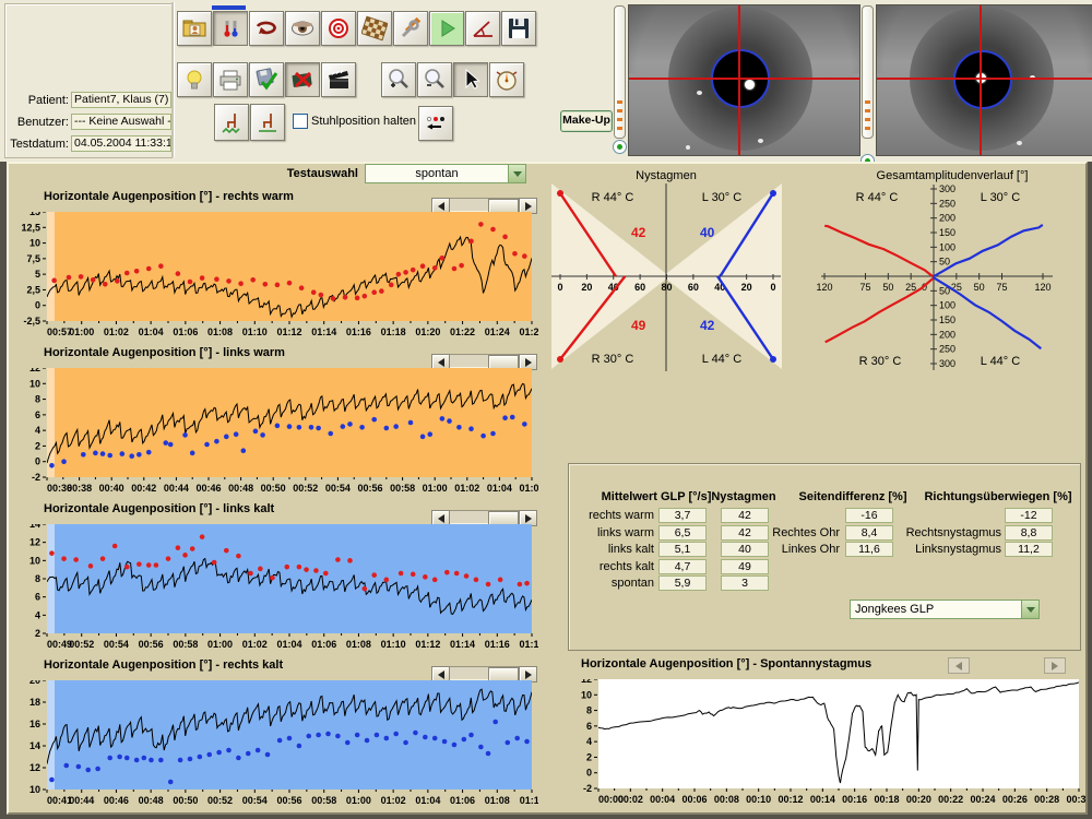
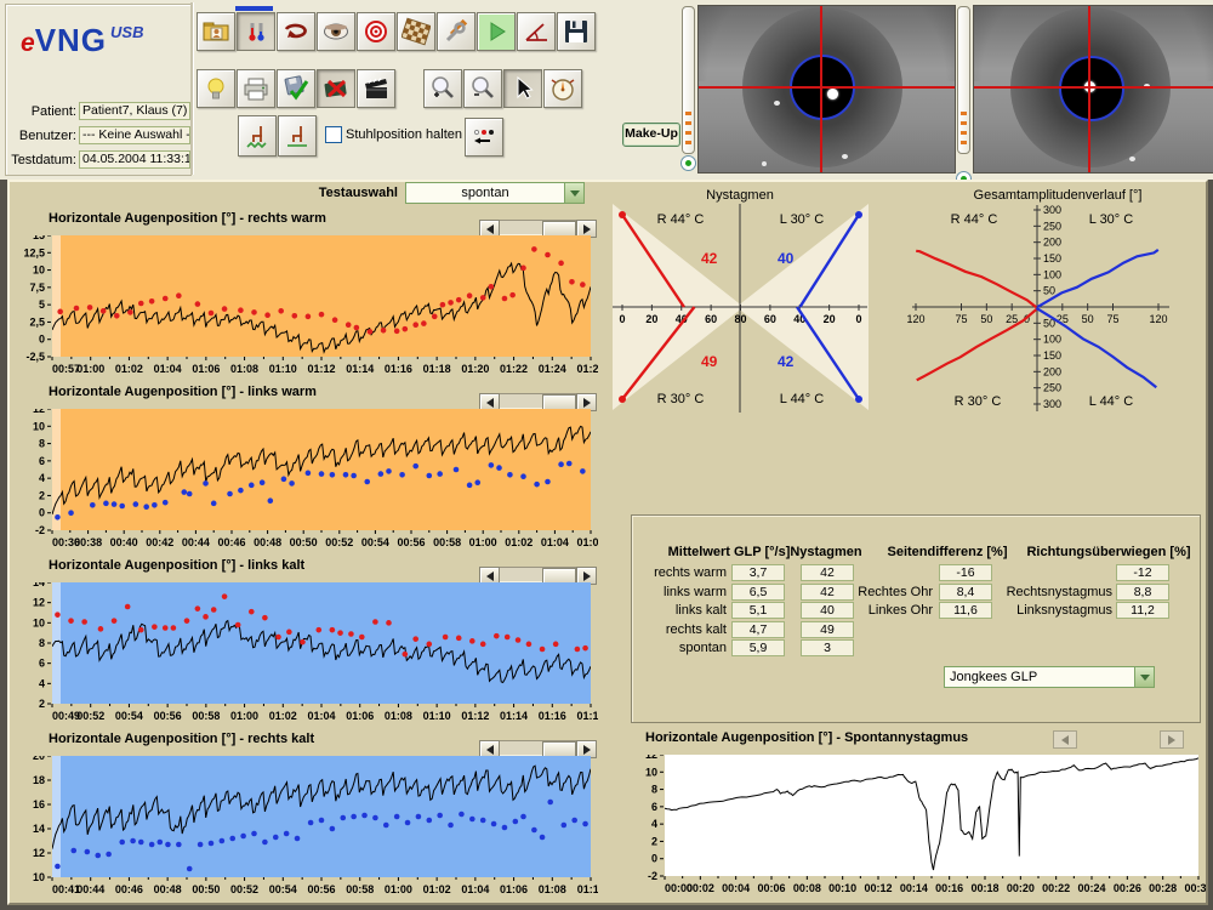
+ eVNG USB
  Patient:
  Patient7, Klaus (7)
  Benutzer:
  --- Keine Auswahl -
  Testdatum:
  04.05.2004 11:33:1
  Stuhlposition halten
  Make-Up
  Testauswahl
  spontan
  Horizontale Augenposition [°] - rechts warm
  15
  12,5
  10
  7,5
  5
  2,5
  0
  -2,5
  00:57
  01:00
  01:02
  01:04
  01:06
  01:08
  01:10
  01:12
  01:14
  01:16
  01:18
  01:20
  01:22
  01:24
  01:2
  Horizontale Augenposition [°] - links warm
  12
  10
  8
  6
  4
  2
  0
  -2
  00:36
  00:38
  00:40
  00:42
  00:44
  00:46
  00:48
  00:50
  00:52
  00:54
  00:56
  00:58
  01:00
  01:02
  01:04
  01:0
  Horizontale Augenposition [°] - links kalt
  14
  12
  10
  8
  6
  4
  2
  00:49
  00:52
  00:54
  00:56
  00:58
  01:00
  01:02
  01:04
  01:06
  01:08
  01:10
  01:12
  01:14
  01:16
  01:1
  Horizontale Augenposition [°] - rechts kalt
  20
  18
  16
  14
  12
  10
  00:41
  00:44
  00:46
  00:48
  00:50
  00:52
  00:54
  00:56
  00:58
  01:00
  01:02
  01:04
  01:06
  01:08
  01:1
  0
  20
  60
  80
  60
  40
  20
  0
  Nystagmen
  R 44° C
  L 30° C
  R 30° C
  L 44° C
  42
  40
  49
  42
  300
  300
  250
  250
  200
  200
  150
  150
  100
  100
  50
  50
  120
  120
  75
  75
  50
  50
  25
  25
  Gesamtamplitudenverlauf [°]
  R 44° C
  L 30° C
  R 30° C
  L 44° C
  Jongkees GLP
  Mittelwert GLP [°/s]
  rechts warm
  3,7
  links warm
  6,5
  links kalt
  5,1
  rechts kalt
  4,7
  spontan
  5,9
  Nystagmen
  42
  42
  40
  49
  3
  Seitendifferenz [%]
  -16
  Rechtes Ohr
  8,4
  Linkes Ohr
  11,6
  Richtungsüberwiegen [%]
  -12
  Rechtsnystagmus
  8,8
  Linksnystagmus
  11,2
  Horizontale Augenposition [°] - Spontannystagmus
  12
  10
  8
  6
  4
  2
  0
  -2
  00:00
  00:02
  00:04
  00:06
  00:08
  00:10
  00:12
  00:14
  00:16
  00:18
  00:20
  00:22
  00:24
  00:26
  00:28
  00:3
